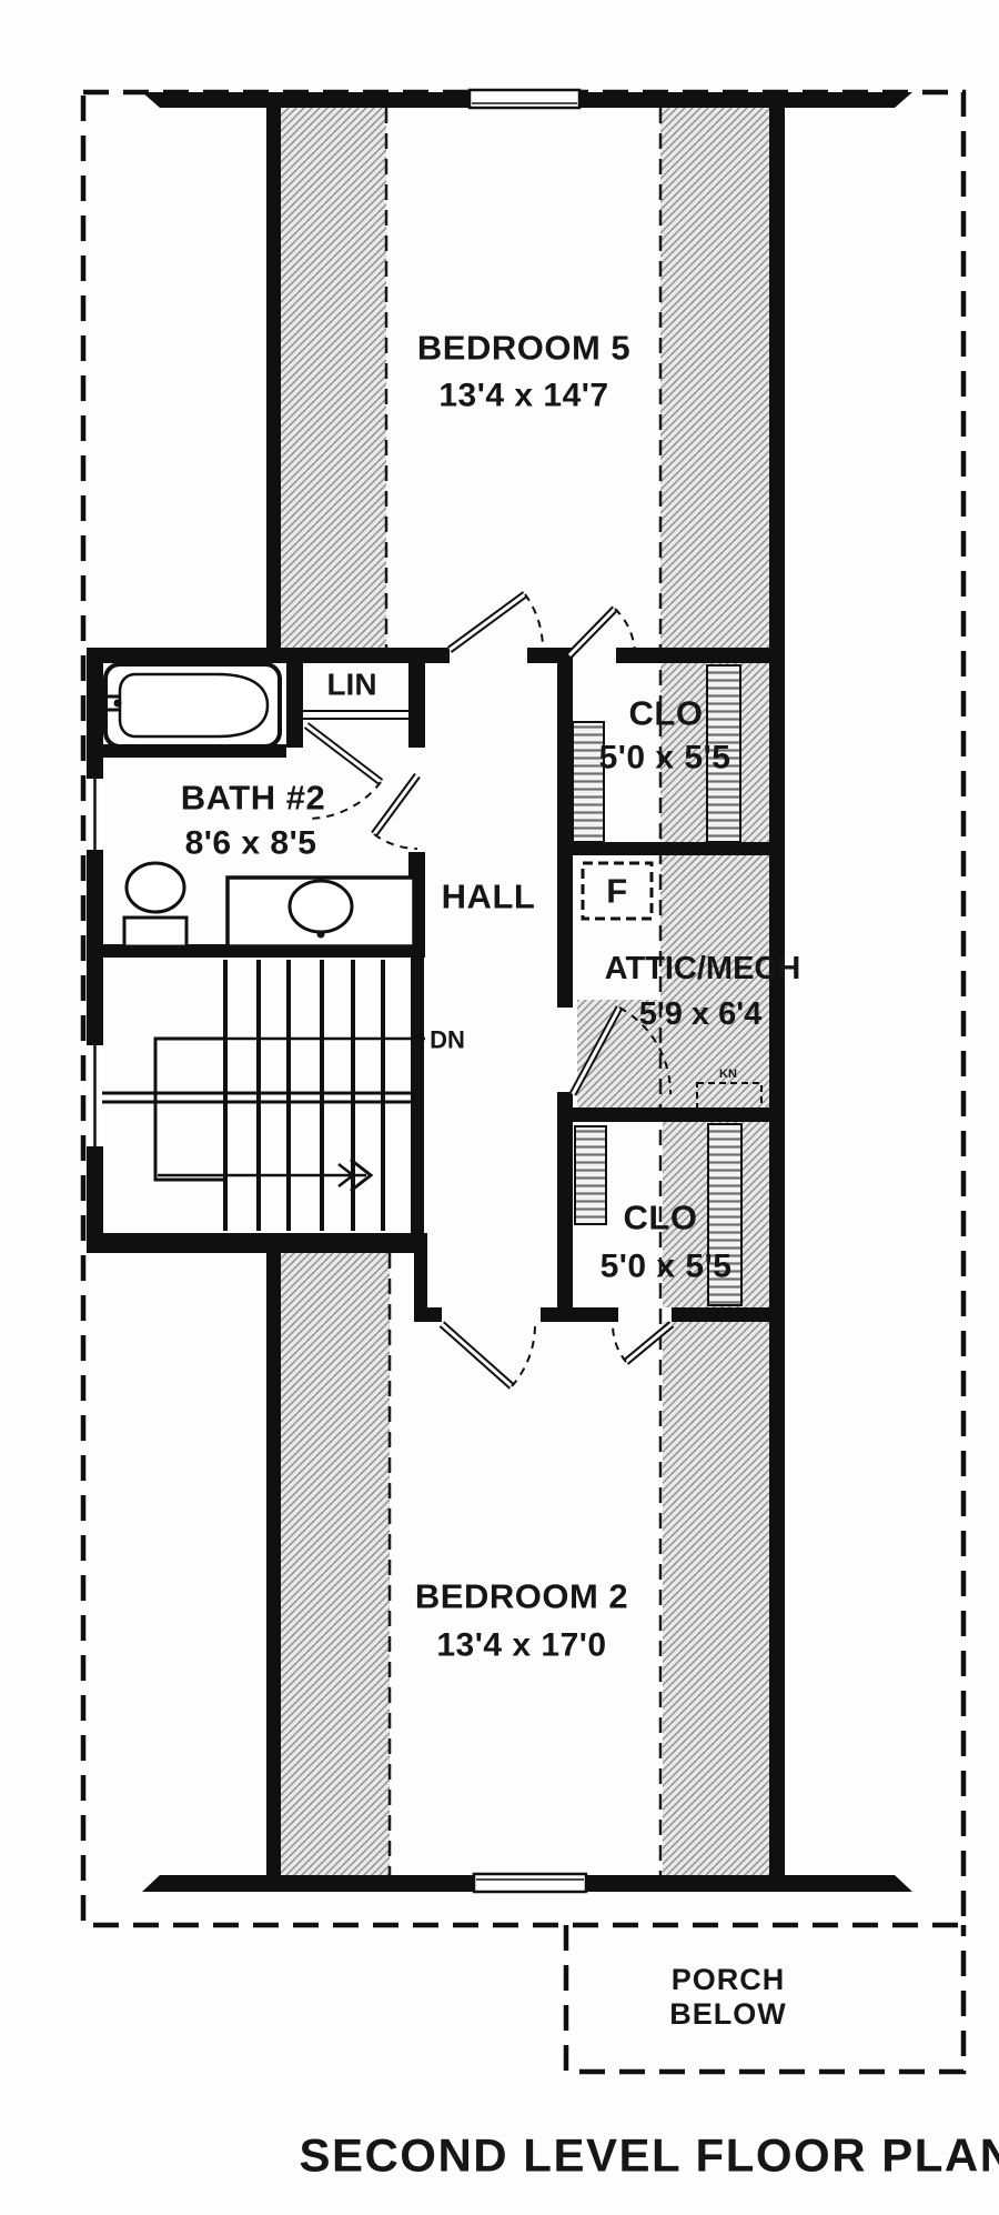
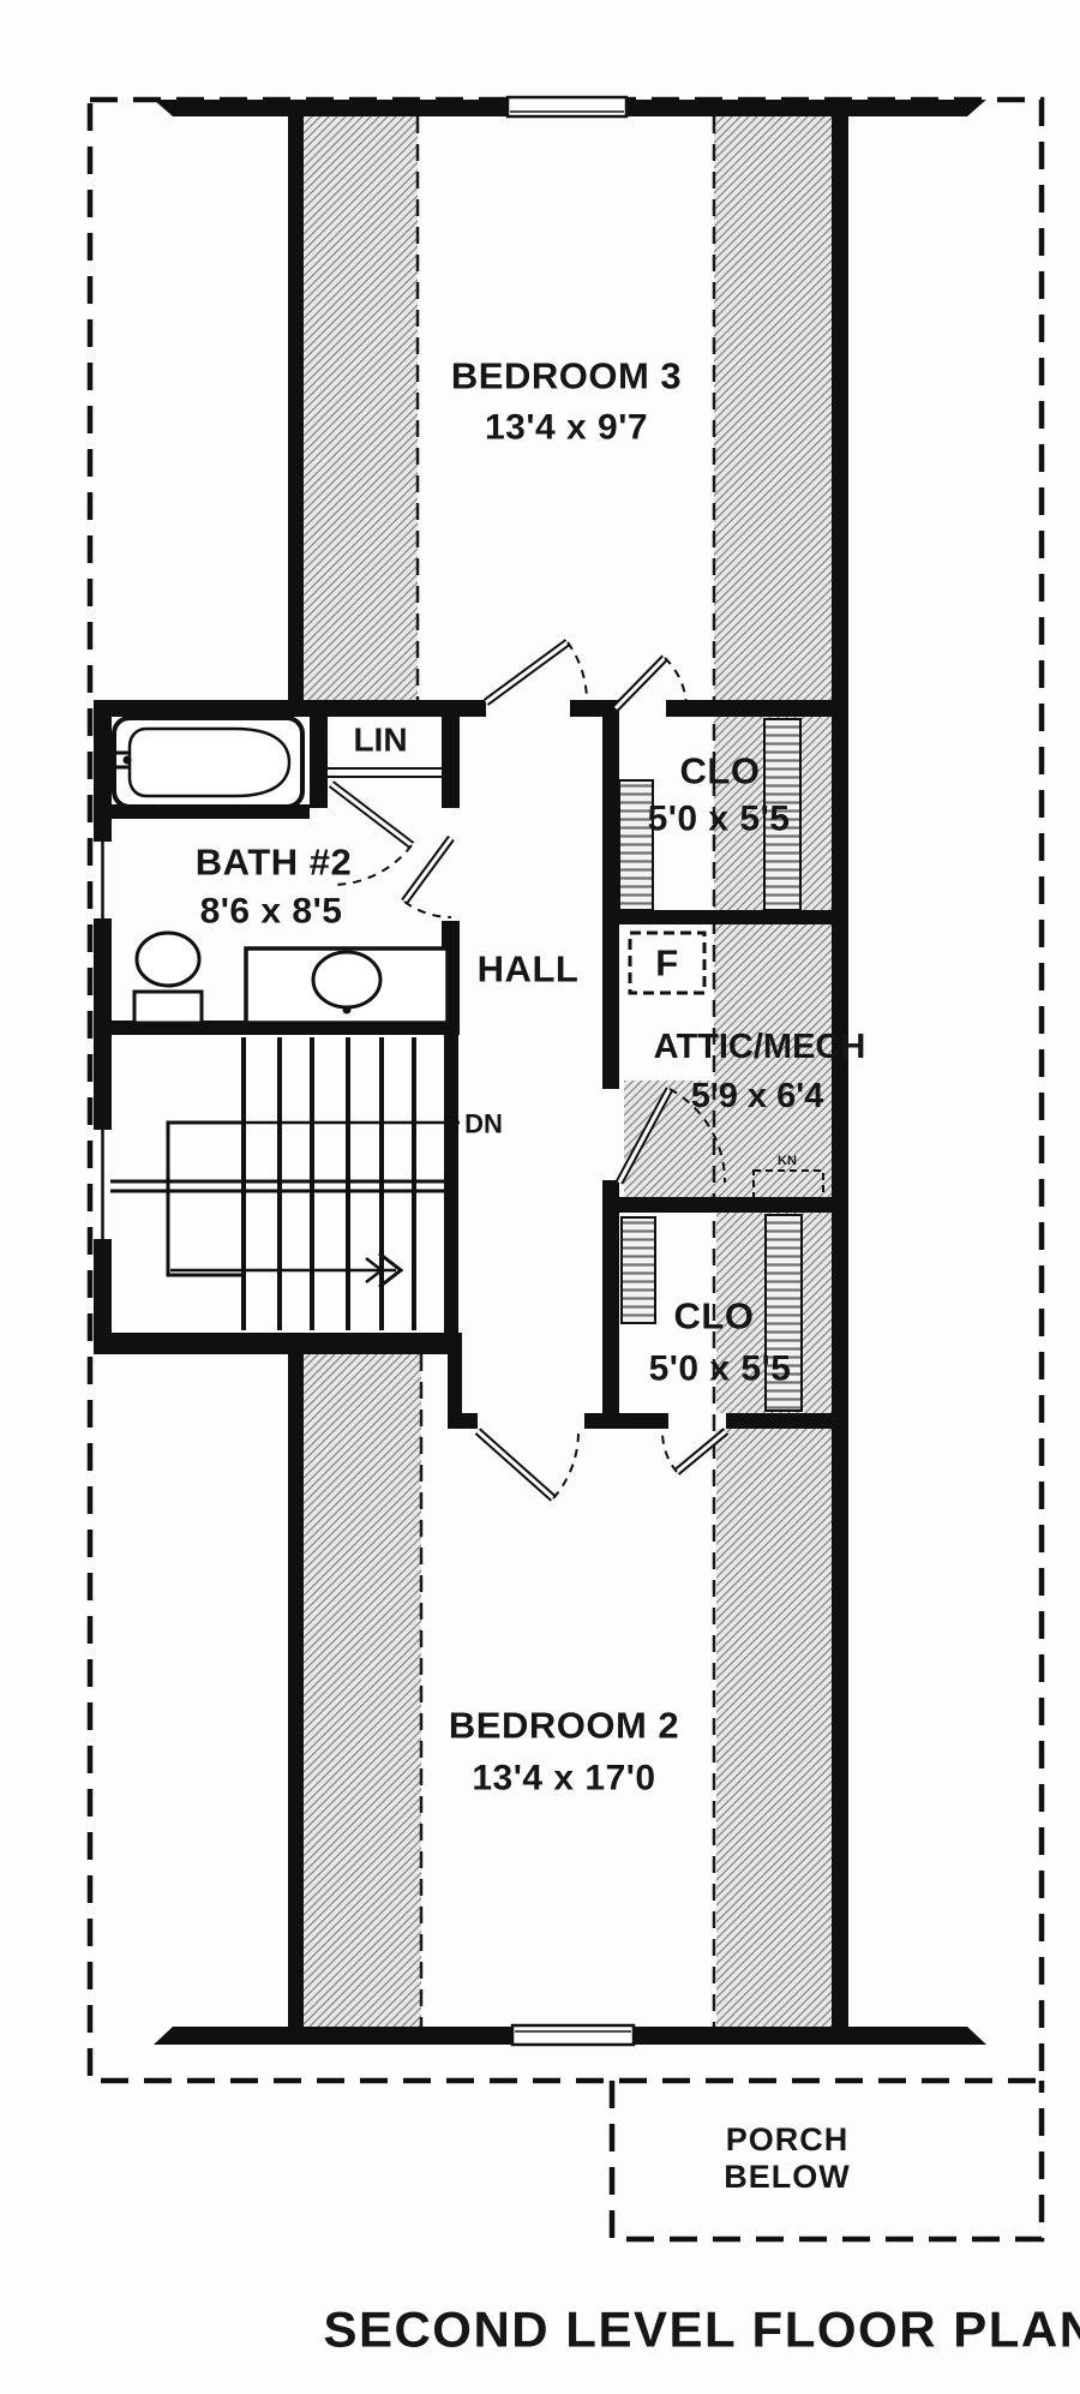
- BEDROOM 5
+ BEDROOM 3
- 13'4 x 14'7
+ 13'4 x 9'7
  LIN
  BATH #2
  8'6 x 8'5
  HALL
  CLO
  5'0 x 5'5
  F
  ATTIC/MECH
  5'9 x 6'4
  KN
  DN
  CLO
  5'0 x 5'5
  BEDROOM 2
  13'4 x 17'0
  PORCH
  BELOW
  SECOND LEVEL FLOOR PLAN
